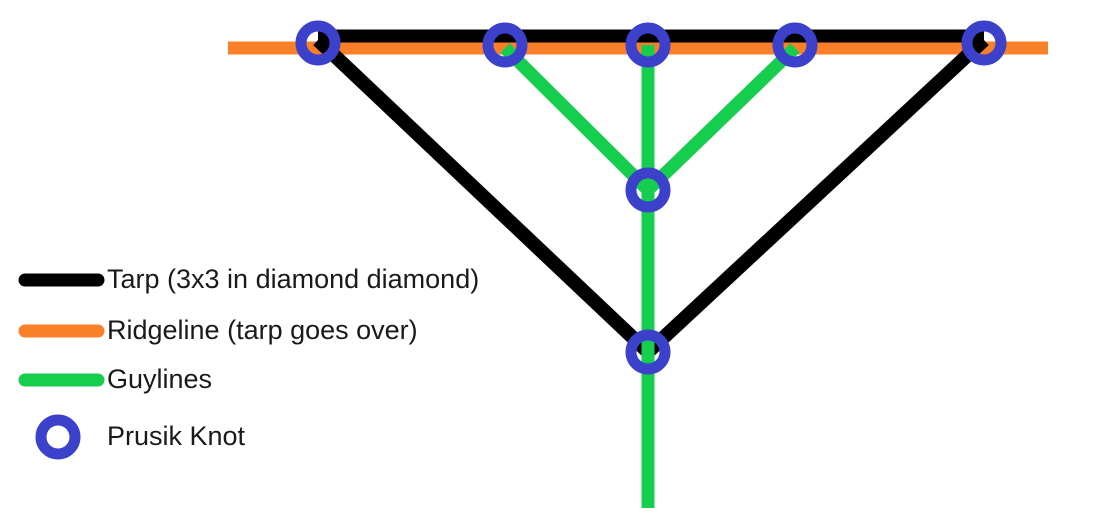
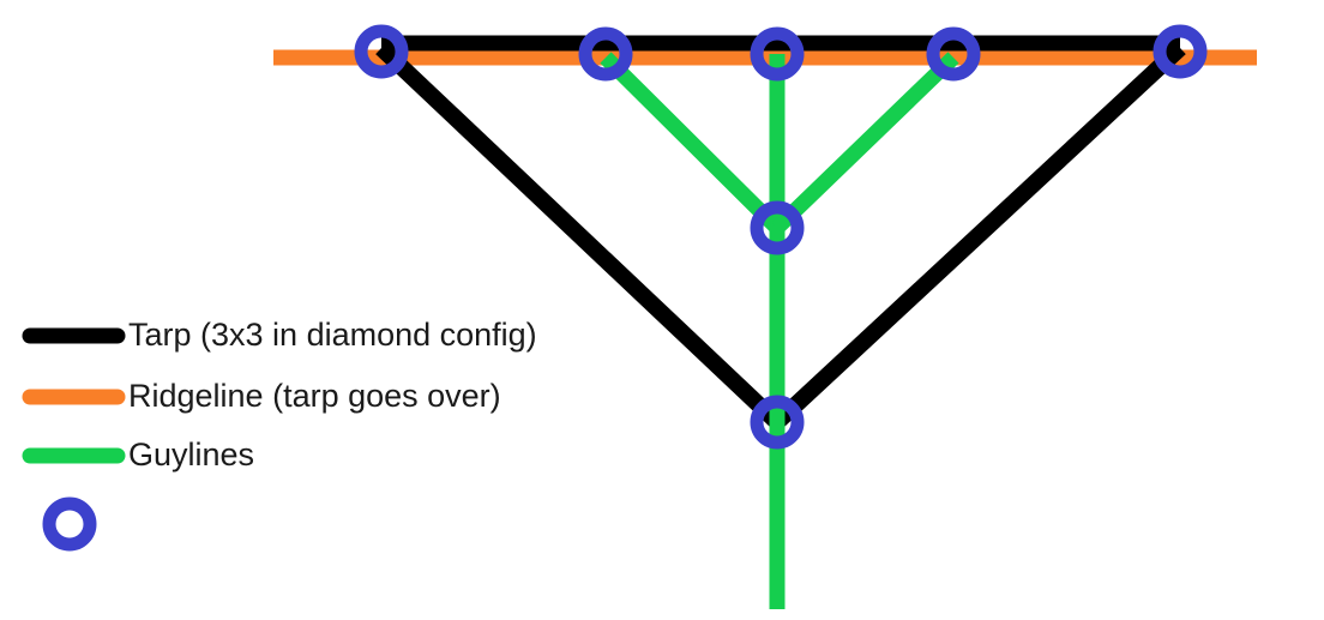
- Tarp (3x3 in diamond diamond)
+ Tarp (3x3 in diamond config)
  Ridgeline (tarp goes over)
  Guylines
- Prusik Knot
